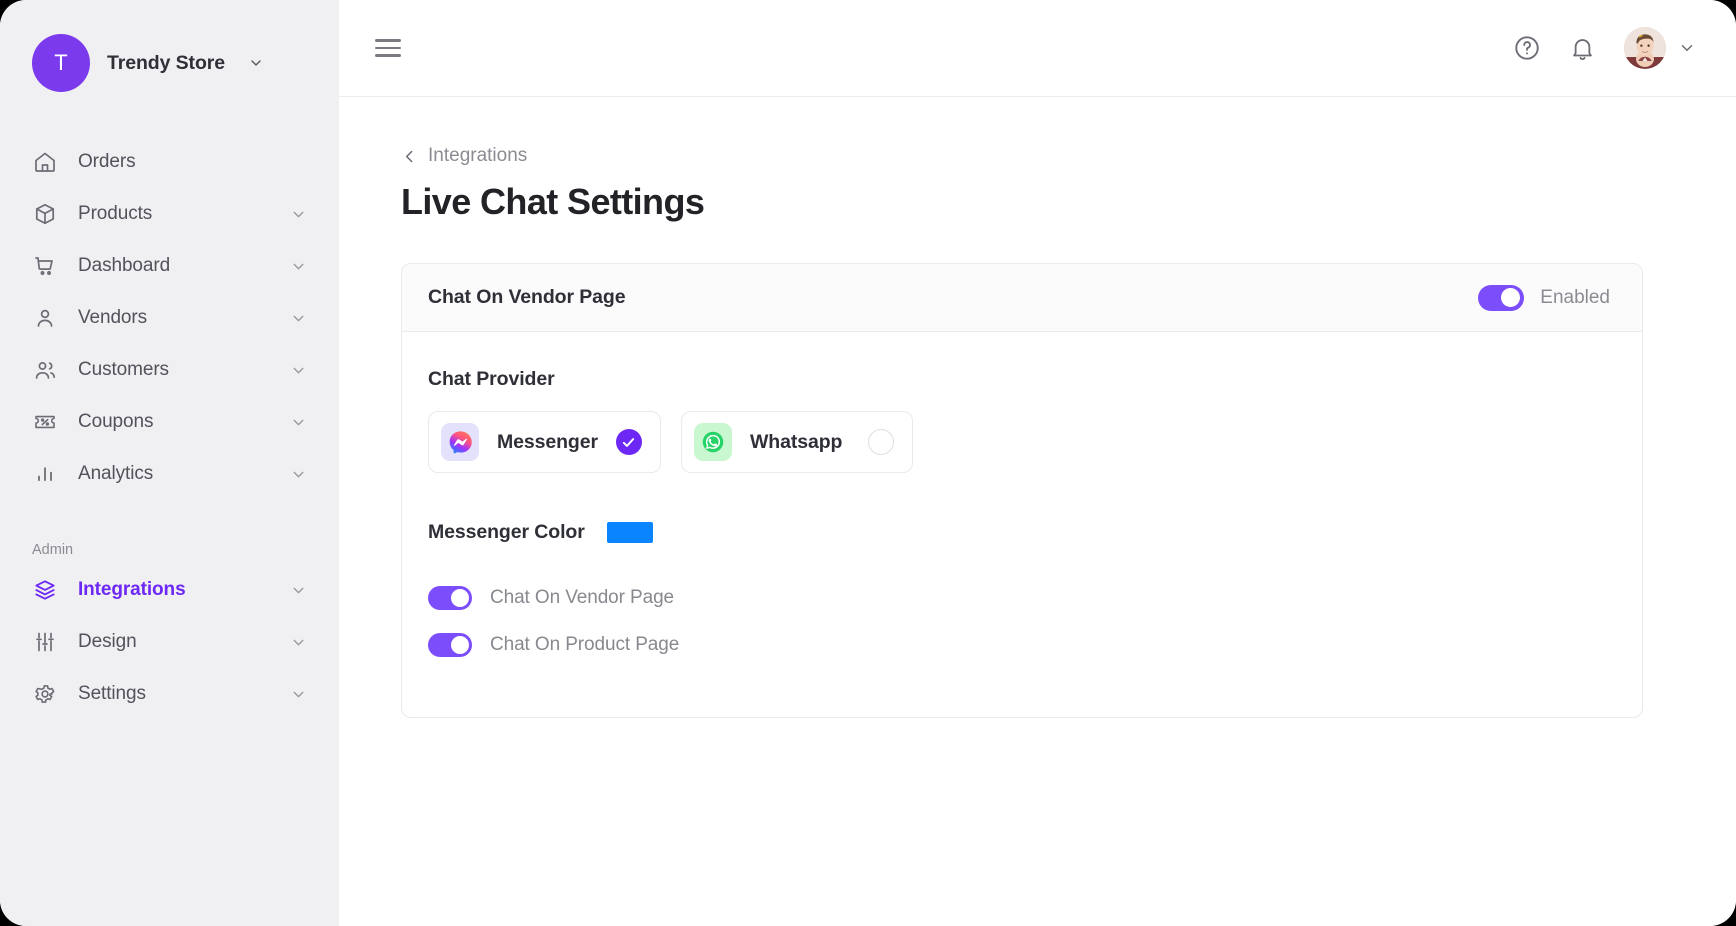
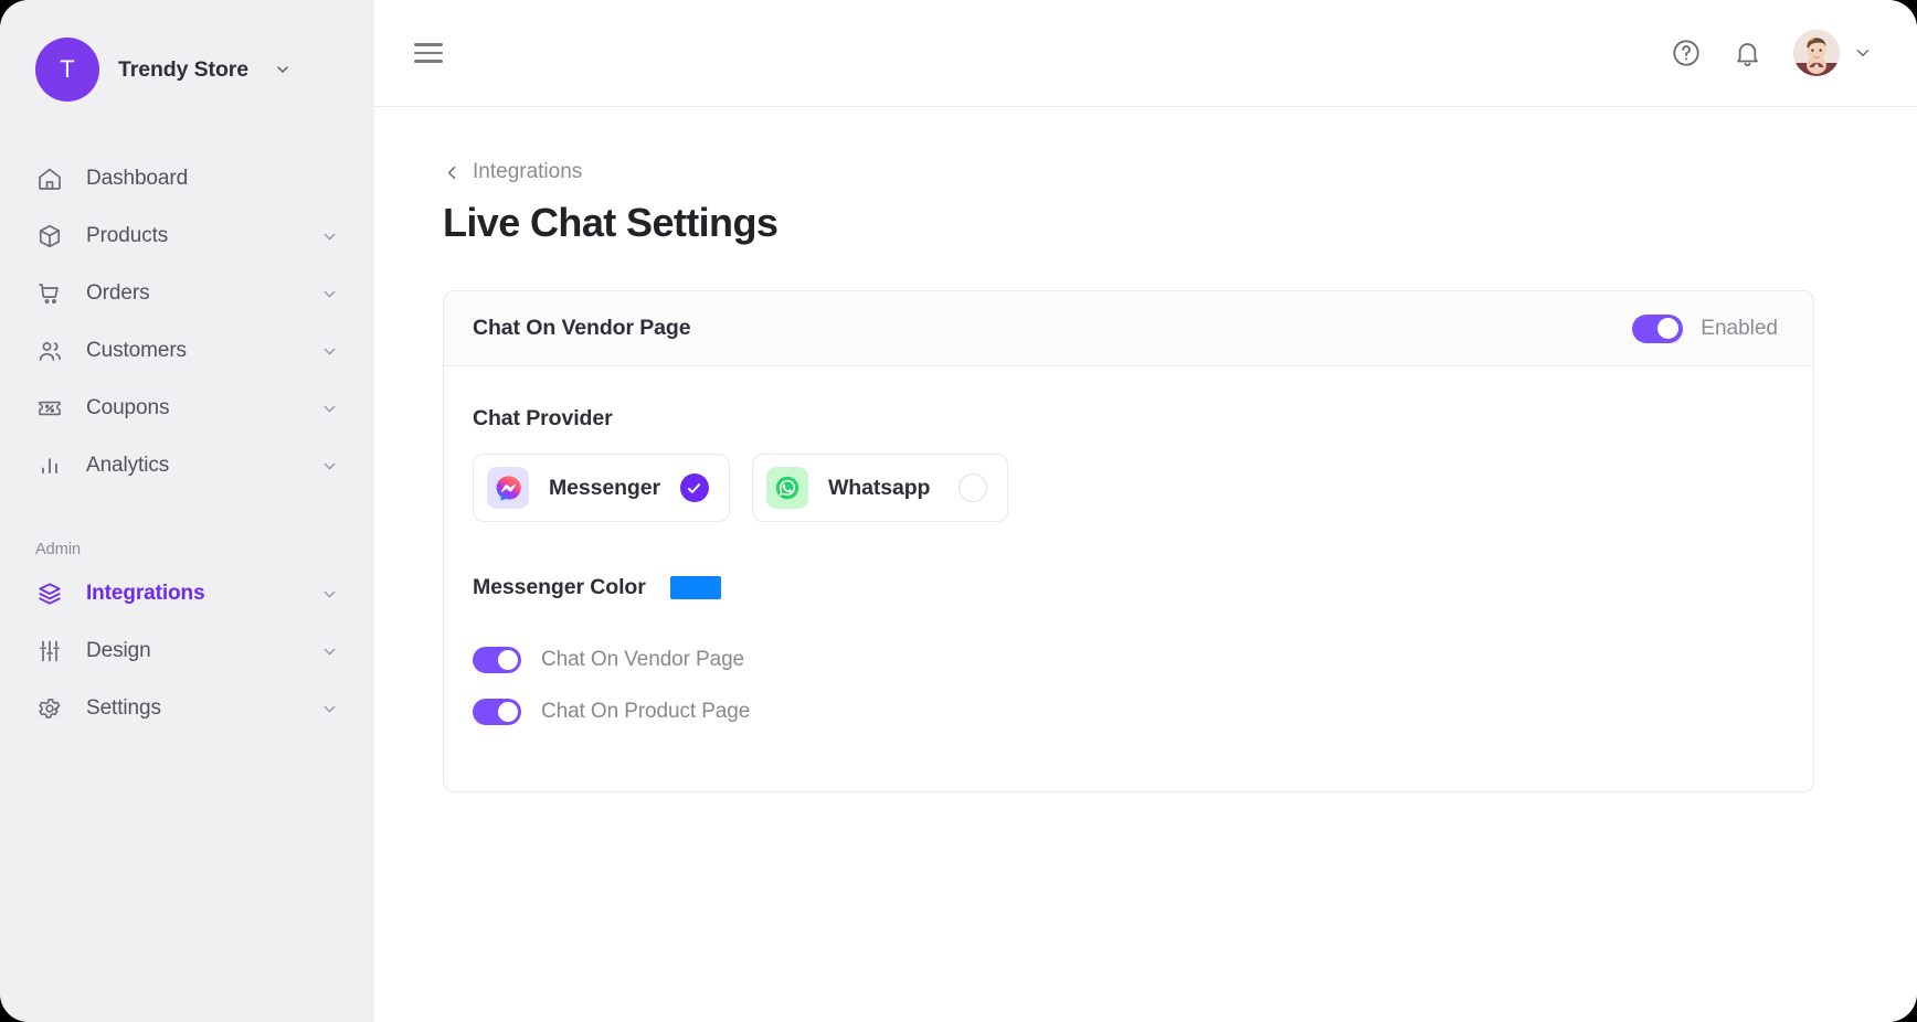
  T
  Trendy Store
- Orders
+ Dashboard
  Products
- Dashboard
+ Orders
- Vendors
  Customers
  Coupons
  Analytics
  Admin
  Integrations
  Design
  Settings
  Integrations
  Live Chat Settings
  Chat On Vendor Page
  Enabled
  Chat Provider
  Messenger
  Whatsapp
  Messenger Color
  Chat On Vendor Page
  Chat On Product Page
